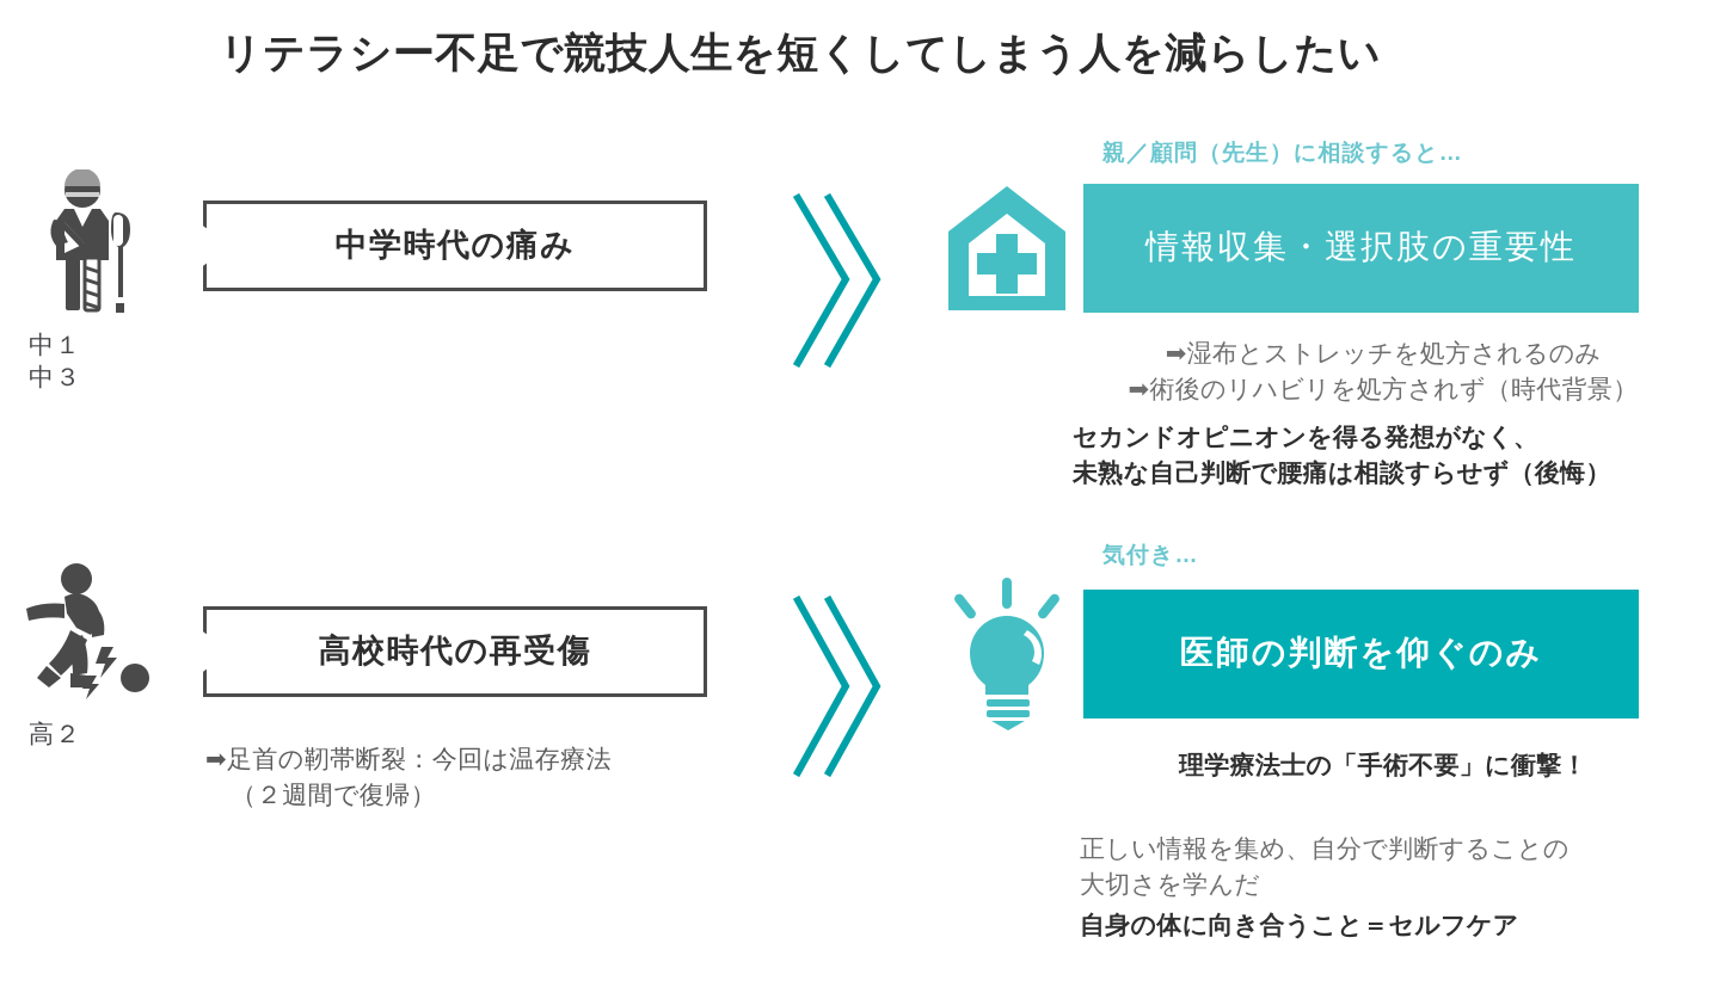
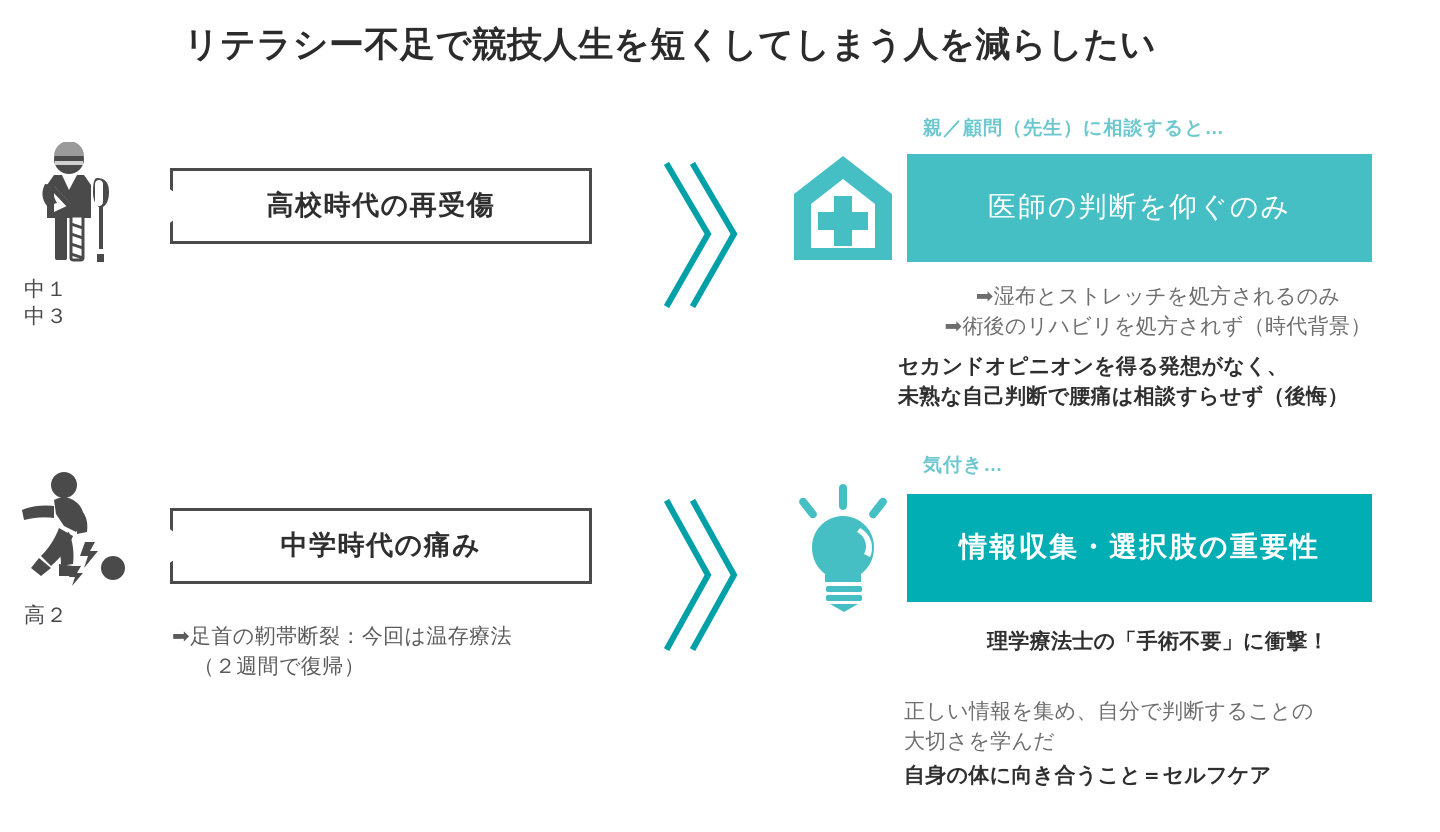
  リテラシー不足で競技人生を短くしてしまう人を減らしたい
  中１
  中３
- 中学時代の痛み
+ 高校時代の再受傷
  親／顧問（先生）に相談すると…
- 情報収集・選択肢の重要性
+ 医師の判断を仰ぐのみ
  ➡湿布とストレッチを処方されるのみ
  ➡術後のリハビリを処方されず（時代背景）
  セカンドオピニオンを得る発想がなく、
  未熟な自己判断で腰痛は相談すらせず（後悔）
  高２
- 高校時代の再受傷
+ 中学時代の痛み
  ➡足首の靭帯断裂：今回は温存療法
  （２週間で復帰）
  気付き…
- 医師の判断を仰ぐのみ
+ 情報収集・選択肢の重要性
  理学療法士の「手術不要」に衝撃！
  正しい情報を集め、自分で判断することの
  大切さを学んだ
  自身の体に向き合うこと＝セルフケア
